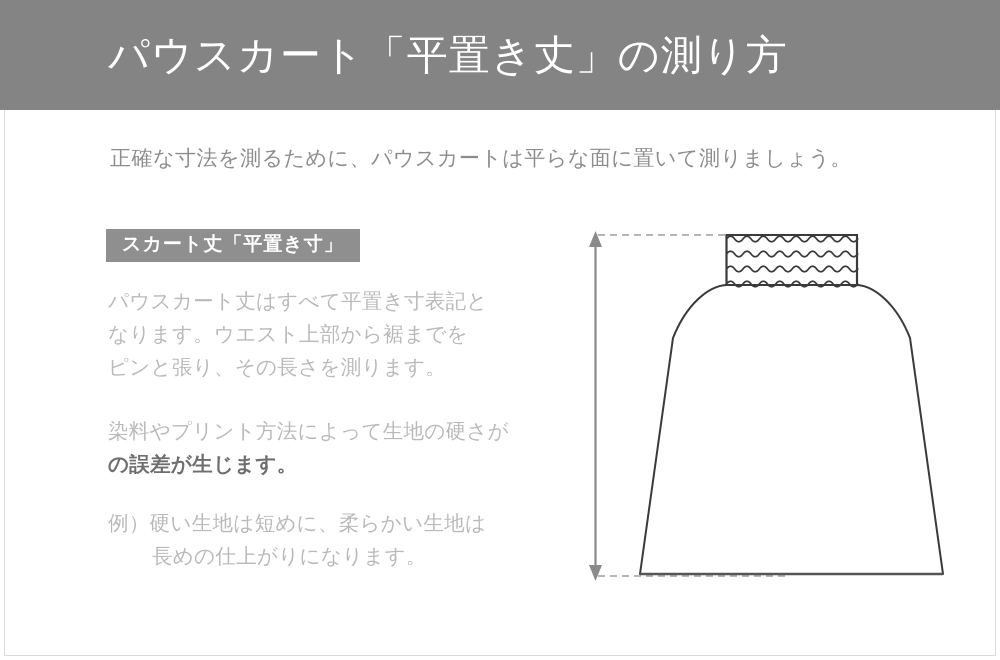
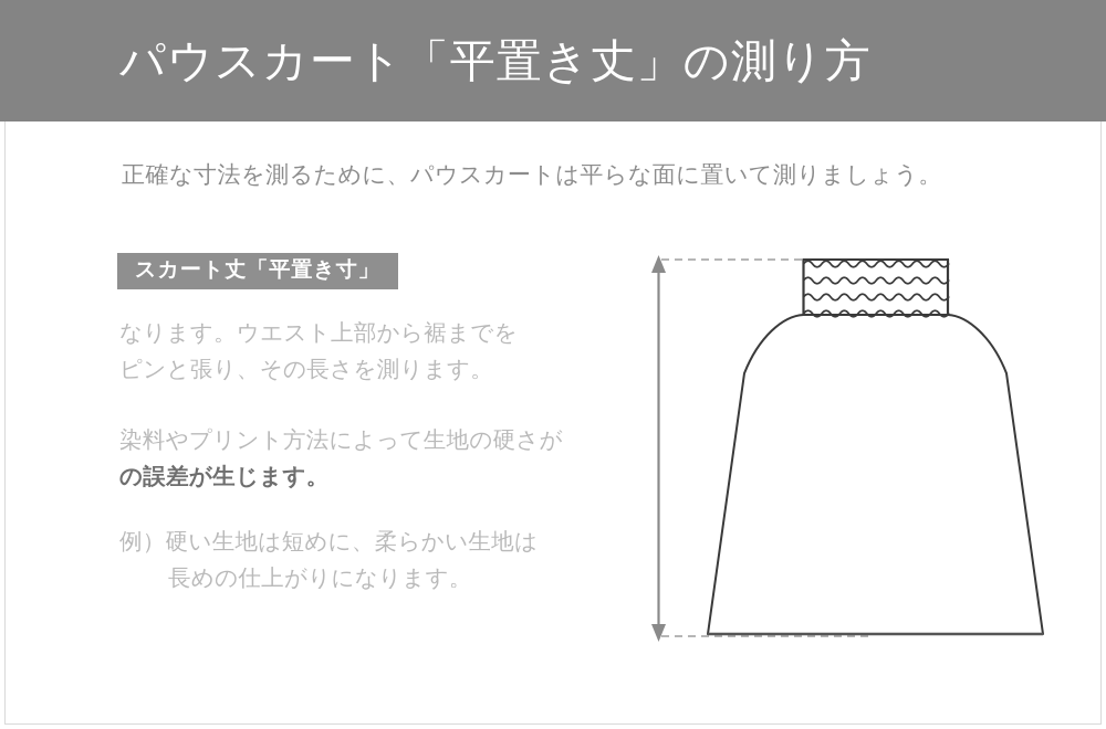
  パウスカート「平置き丈」の測り方
  正確な寸法を測るために、パウスカートは平らな面に置いて測りましょう。
  スカート丈「平置き寸」
- パウスカート丈はすべて平置き寸表記と
  なります。ウエスト上部から裾までを
  ピンと張り、その長さを測ります。
  染料やプリント方法によって生地の硬さが
  の誤差が生じます。
  例）硬い生地は短めに、柔らかい生地は
  長めの仕上がりになります。
